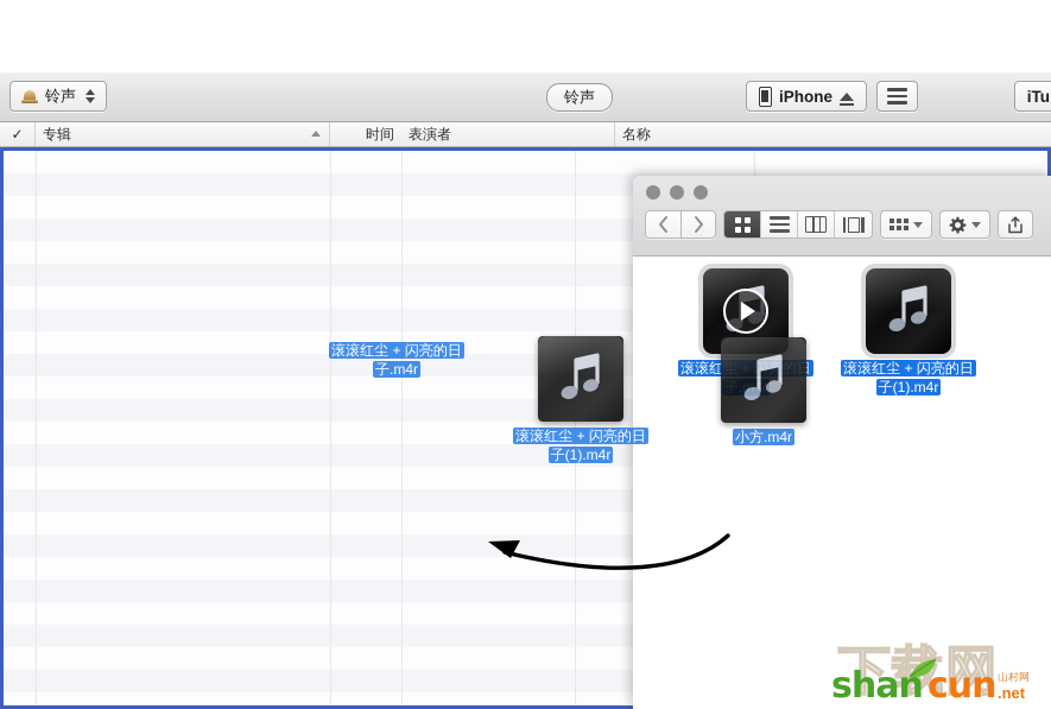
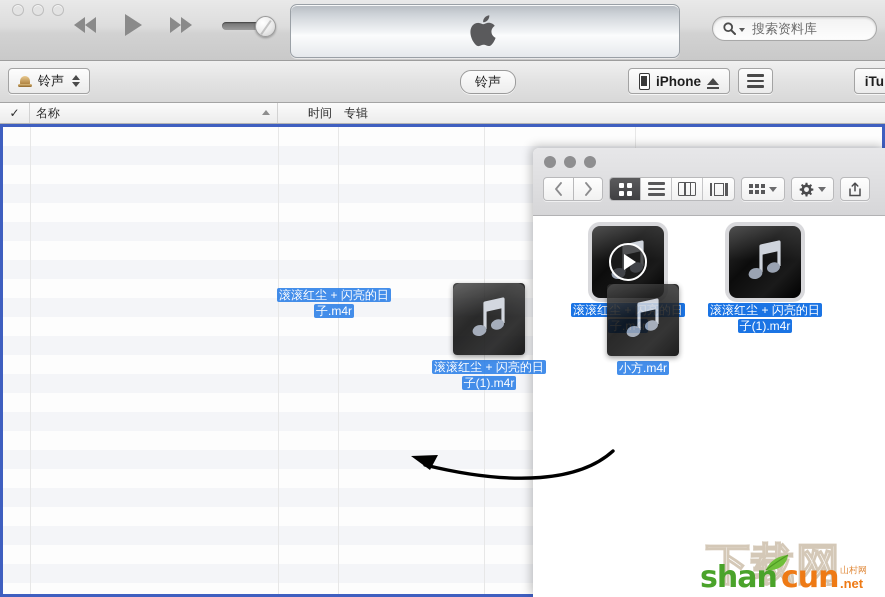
+ 搜索资料库
  铃声
  iPhone
  iTu
  铃声
  ✓
- 专辑
+ 名称
  时间
- 表演者
- 名称
+ 专辑
  滚滚红尘 + 闪亮的日
  子.m4r
  滚滚红尘 + 闪亮的日
  子(1).m4r
  小方.m4r
  滚滚红尘 + 闪亮的日
  子.m4r
  滚滚红尘 + 闪亮的日
  子(1).m4r
  shan
  cun
  山村网
  .net
